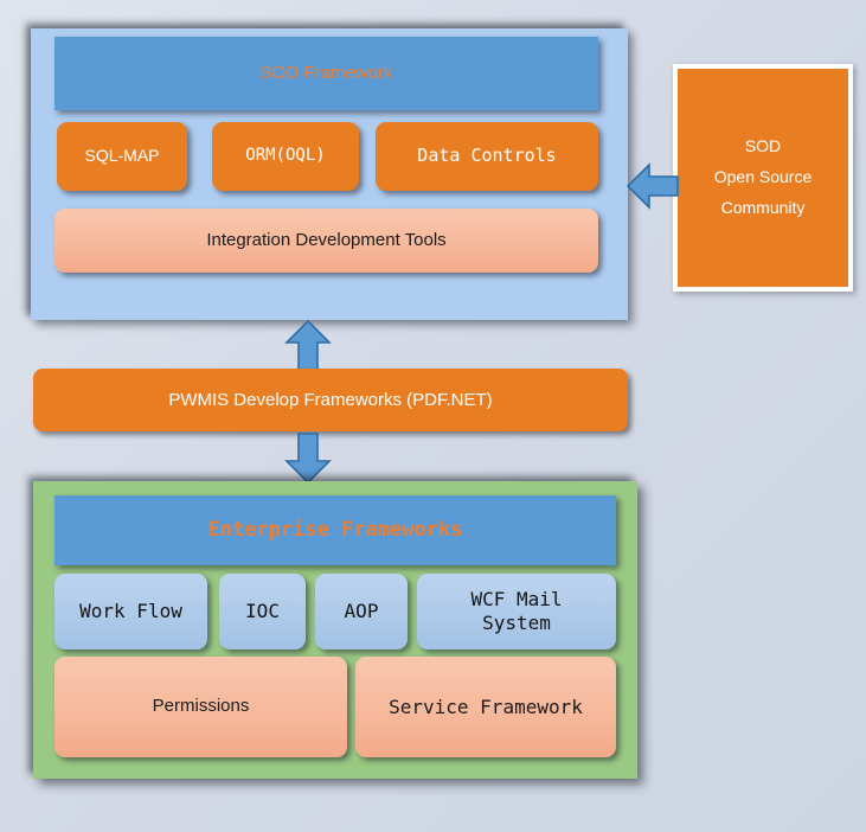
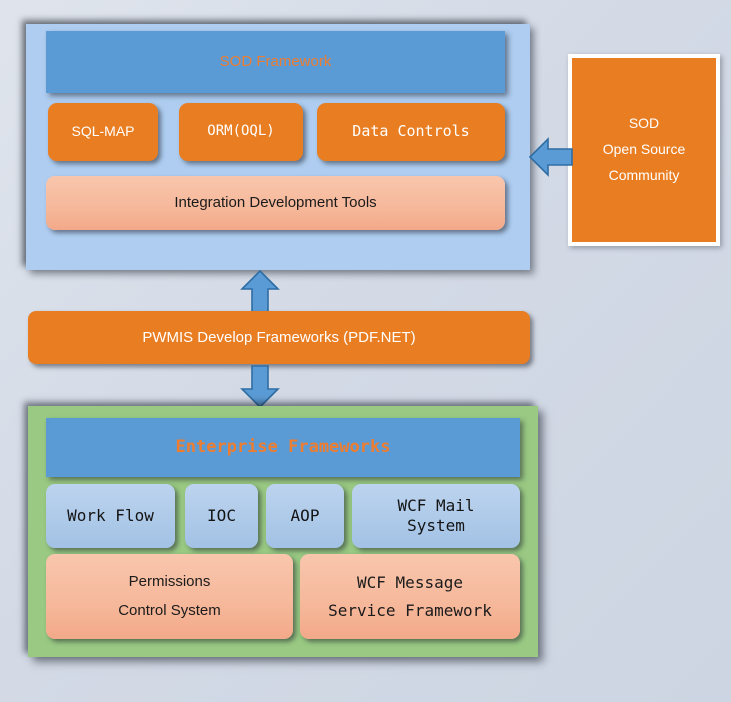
  SOD Framework
  SQL-MAP
  ORM(OQL)
  Data Controls
  Integration Development Tools
  SOD
  Open Source
  Community
  PWMIS Develop Frameworks (PDF.NET)
  Enterprise Frameworks
  Work Flow
  IOC
  AOP
  WCF Mail
  System
  Permissions
+ Control System
+ WCF Message
  Service Framework
